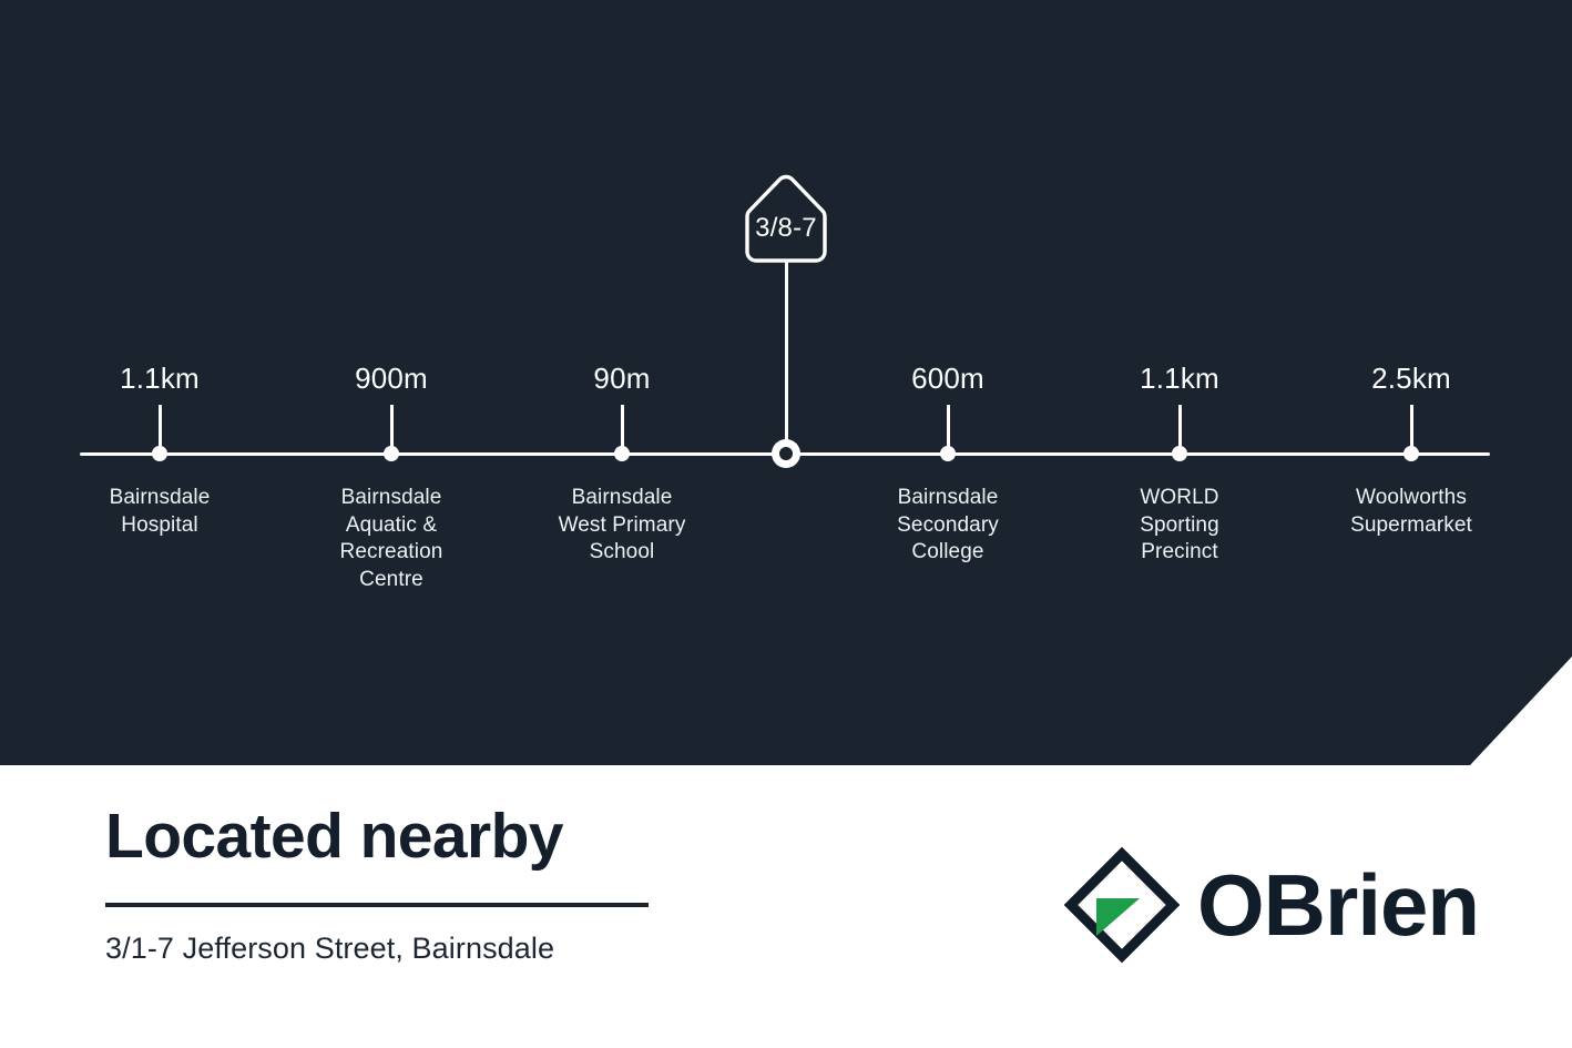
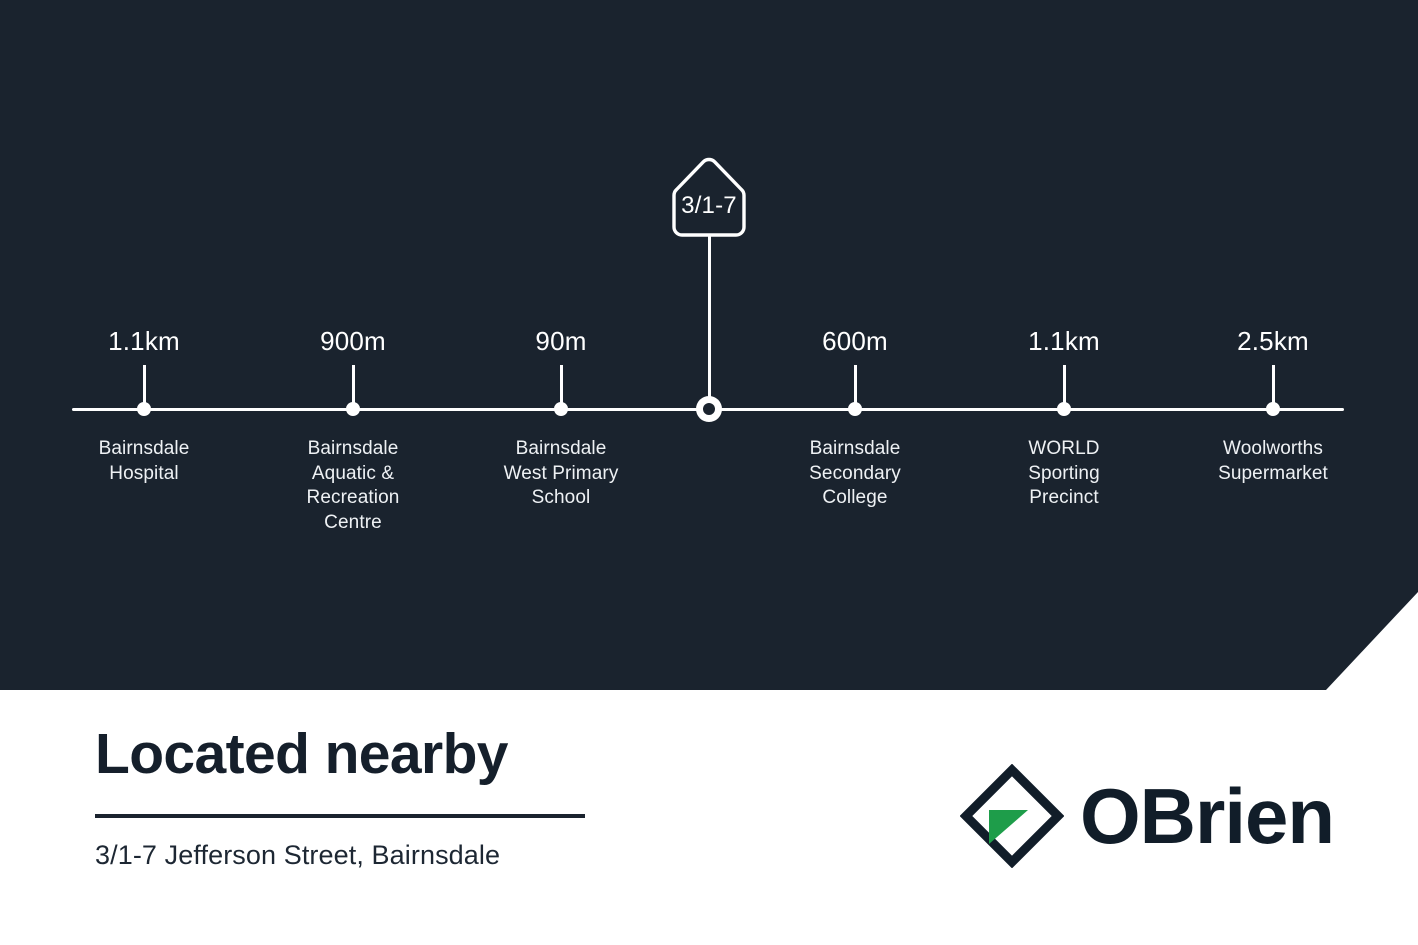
  1.1km
  Bairnsdale
  Hospital
  900m
  Bairnsdale
  Aquatic &
  Recreation
  Centre
  90m
  Bairnsdale
  West Primary
  School
- 3/8-7
+ 3/1-7
  600m
  Bairnsdale
  Secondary
  College
  1.1km
  WORLD
  Sporting
  Precinct
  2.5km
  Woolworths
  Supermarket
  Located nearby
  3/1-7 Jefferson Street, Bairnsdale
  OBrien
